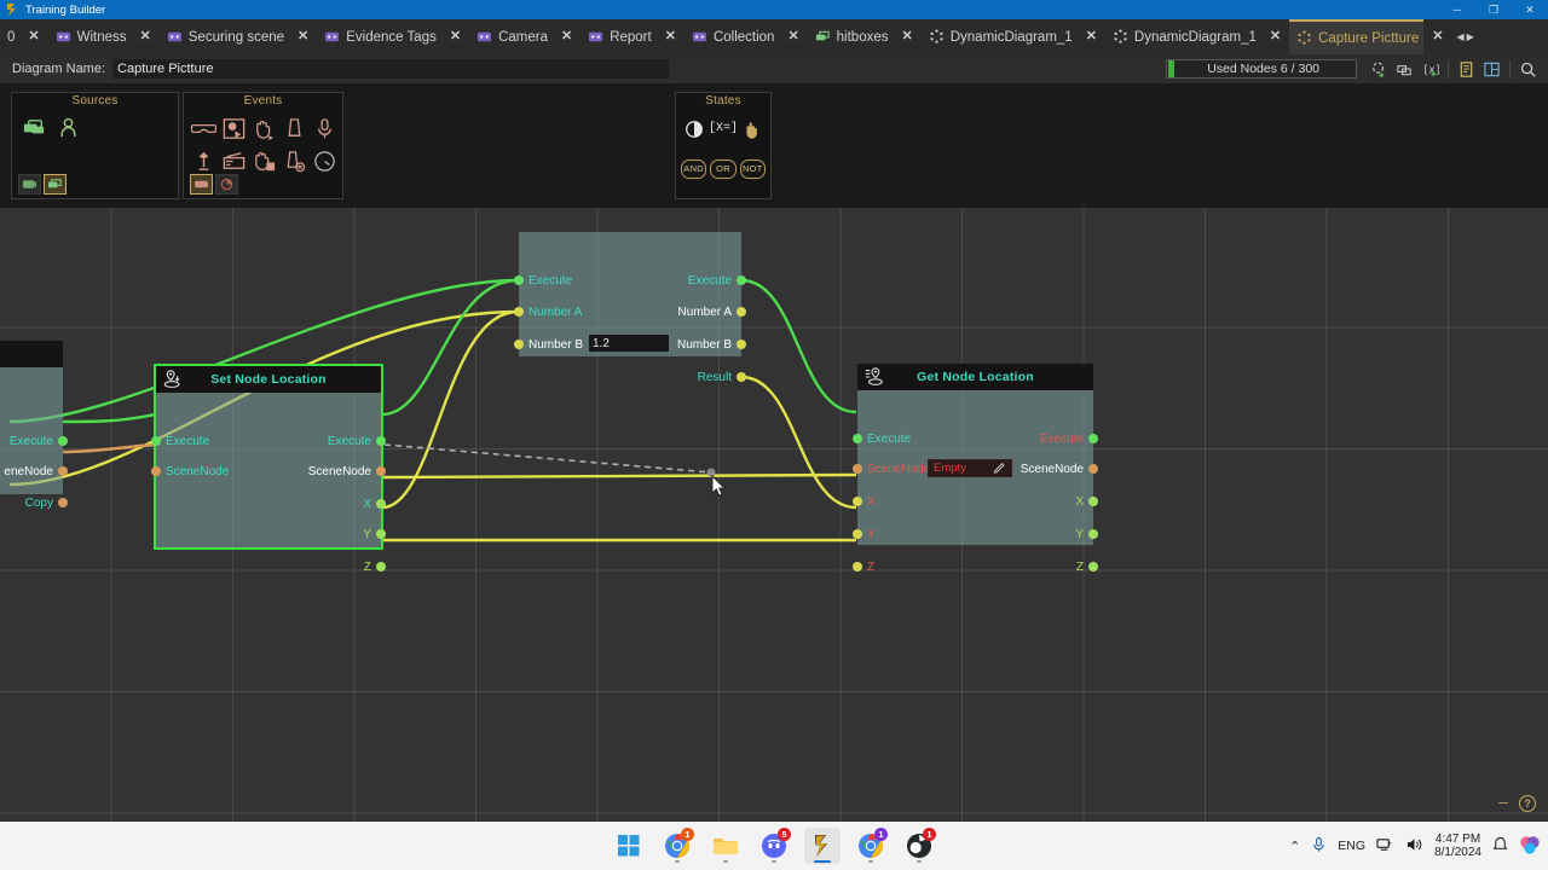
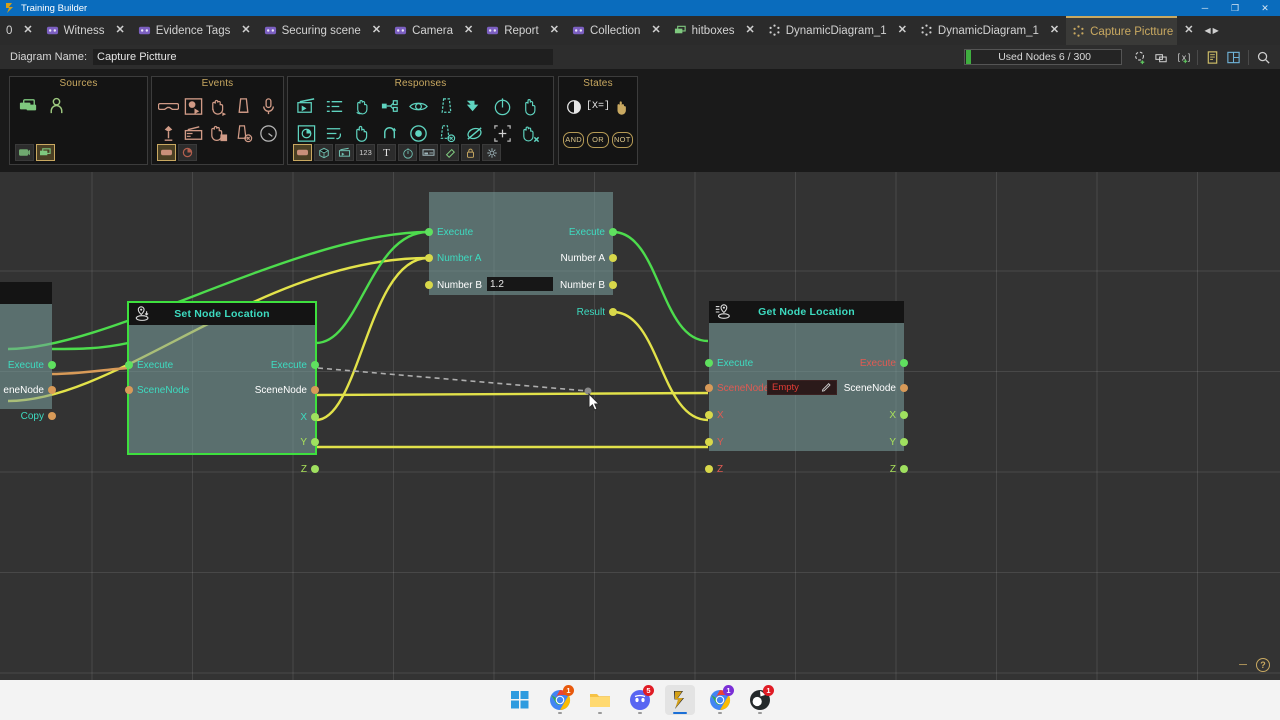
  Training Builder
  ─
  ❐
  ✕
  0
  ✕
  Witness
  ✕
- Securing scene
+ Evidence Tags
  ✕
- Evidence Tags
+ Securing scene
  ✕
  Camera
  ✕
  Report
  ✕
  Collection
  ✕
  hitboxes
  ✕
  DynamicDiagram_1
  ✕
  DynamicDiagram_1
  ✕
  Capture Pictture
  ✕
  ◀
  ▶
  Diagram Name:
  Capture Pictture
  Used Nodes 6 / 300
  [x]
  Sources
  Events
+ Responses
+ 123
+ T
  States
  [X=]
  AND
  OR
  NOT
  Execute
  eneNode
  Copy
  Execute
  Number A
  Number B
  1.2
  Execute
  Number A
  Number B
  Result
  Set Node Location
  Execute
  SceneNode
  Execute
  SceneNode
  X
  Y
  Z
  Get Node Location
  Execute
  SceneNod
  Empty
  X
  Y
  Z
  Execute
  SceneNode
  X
  Y
  Z
  ─
  ?
  1
  5
  1
  1
- ⌃
- ENG
- 4:47 PM
- 8/1/2024
